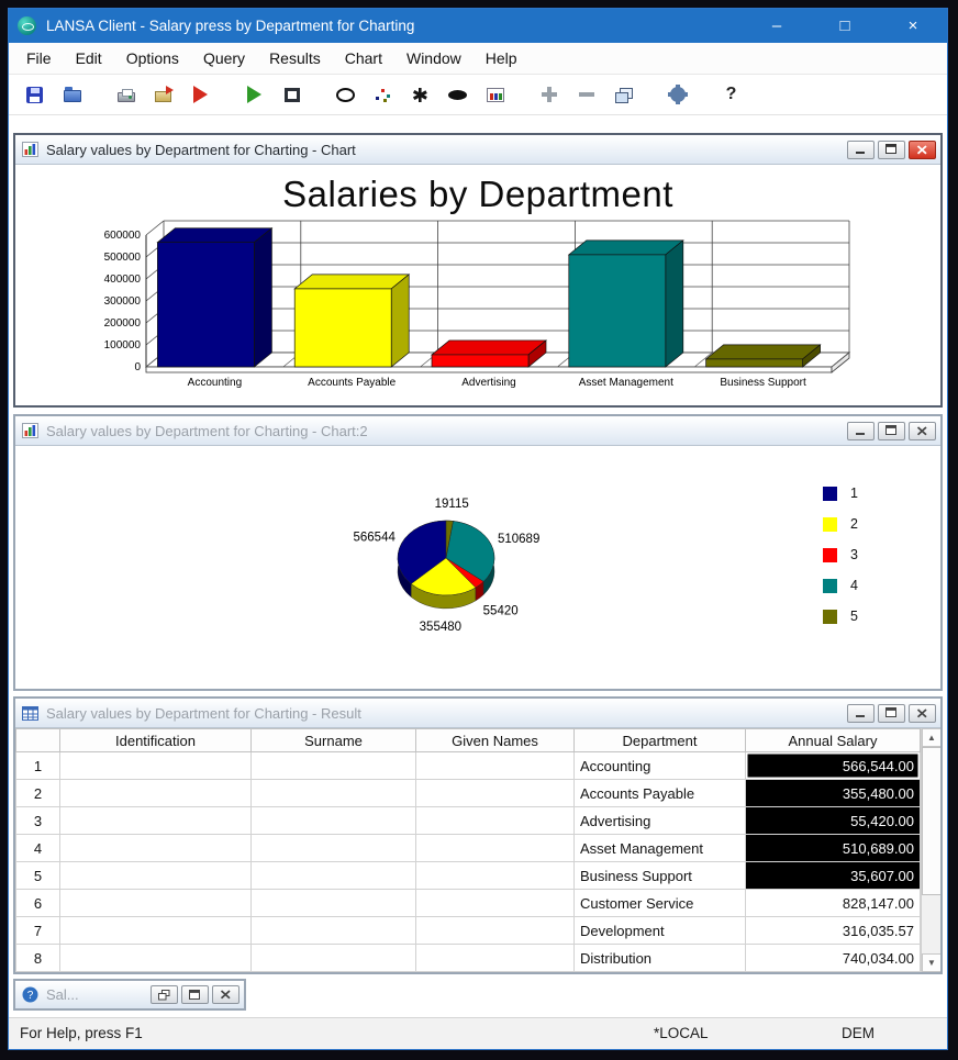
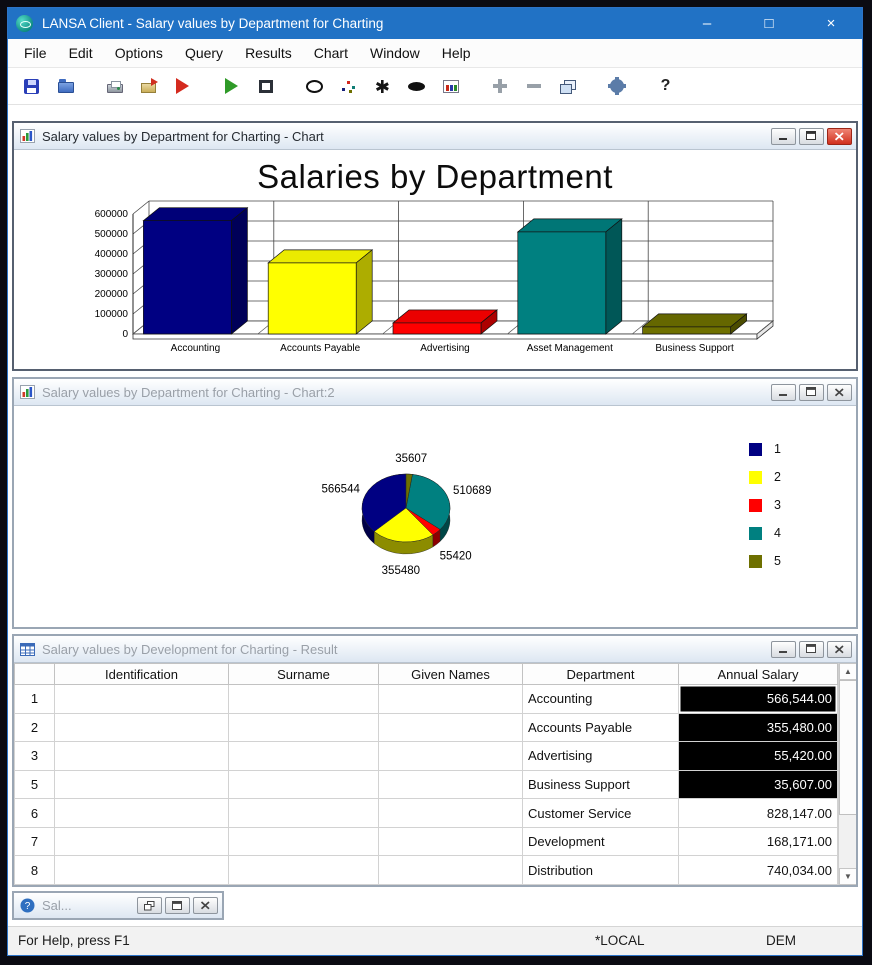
- LANSA Client - Salary press by Department for Charting
+ LANSA Client - Salary values by Department for Charting
  –
  □
  ×
  File
  Edit
  Options
  Query
  Results
  Chart
  Window
  Help
  Salary values by Department for Charting - Chart
  Salaries by Department
  0
  100000
  200000
  300000
  400000
  500000
  600000
  Accounting
  Accounts Payable
  Advertising
  Asset Management
  Business Support
  Salary values by Department for Charting - Chart:2
  566544
  355480
  55420
  510689
- 19115
+ 35607
  1
  2
  3
  4
  5
- Salary values by Department for Charting - Result
+ Salary values by Development for Charting - Result
  	Identification	Surname	Given Names	Department	Annual Salary
  1				Accounting	566,544.00
  2				Accounts Payable	355,480.00
  3				Advertising	55,420.00
- 4				Asset Management	510,689.00
  5				Business Support	35,607.00
  6				Customer Service	828,147.00
- 7				Development	316,035.57
+ 7				Development	168,171.00
  8				Distribution	740,034.00
  ?
  Sal...
  For Help, press F1
  *LOCAL
  DEM
